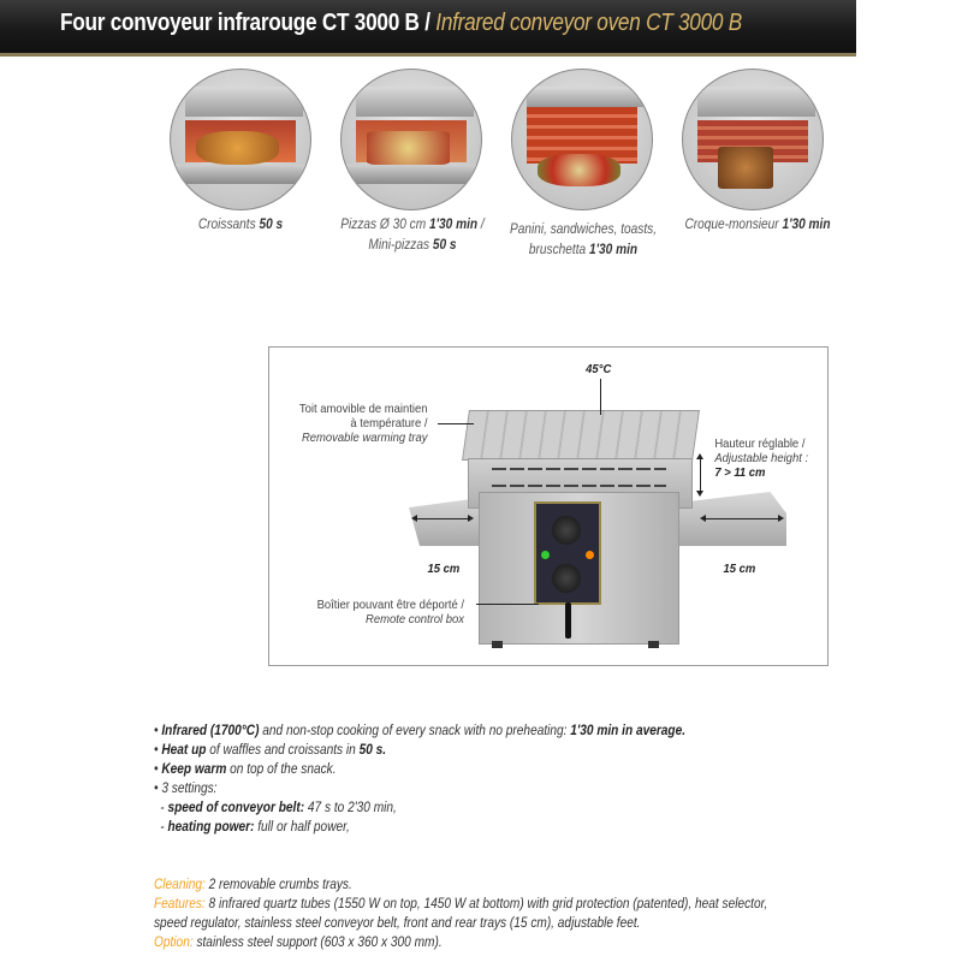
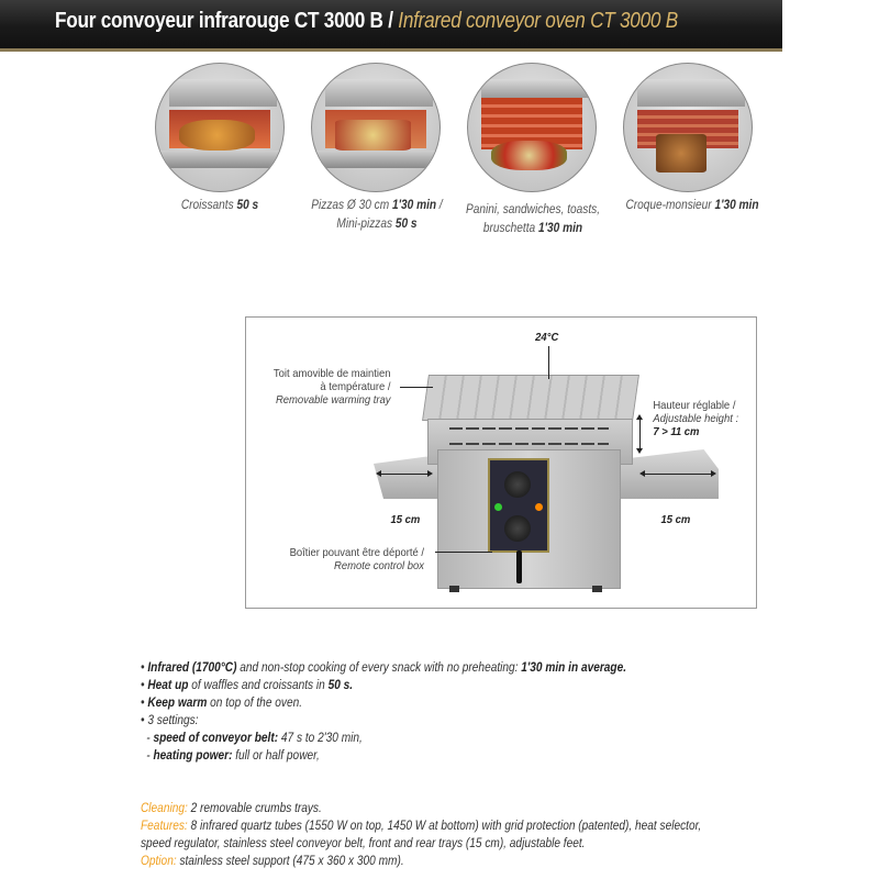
  Four convoyeur infrarouge CT 3000 B / Infrared conveyor oven CT 3000 B
  Croissants 50 s
  Pizzas Ø 30 cm 1'30 min /
  Mini-pizzas 50 s
  Panini, sandwiches, toasts,
  bruschetta 1'30 min
  Croque-monsieur 1'30 min
- 45°C
+ 24°C
  Toit amovible de maintien
  à température /
  Removable warming tray
  Hauteur réglable /
  Adjustable height :
  7 > 11 cm
  15 cm
  15 cm
  Boîtier pouvant être déporté /
  Remote control box
  • Infrared (1700°C) and non-stop cooking of every snack with no preheating: 1'30 min in average.
  • Heat up of waffles and croissants in 50 s.
- • Keep warm on top of the snack.
+ • Keep warm on top of the oven.
  • 3 settings:
  - speed of conveyor belt: 47 s to 2'30 min,
  - heating power: full or half power,
  Cleaning: 2 removable crumbs trays.
  Features: 8 infrared quartz tubes (1550 W on top, 1450 W at bottom) with grid protection (patented), heat selector,
  speed regulator, stainless steel conveyor belt, front and rear trays (15 cm), adjustable feet.
- Option: stainless steel support (603 x 360 x 300 mm).
+ Option: stainless steel support (475 x 360 x 300 mm).
